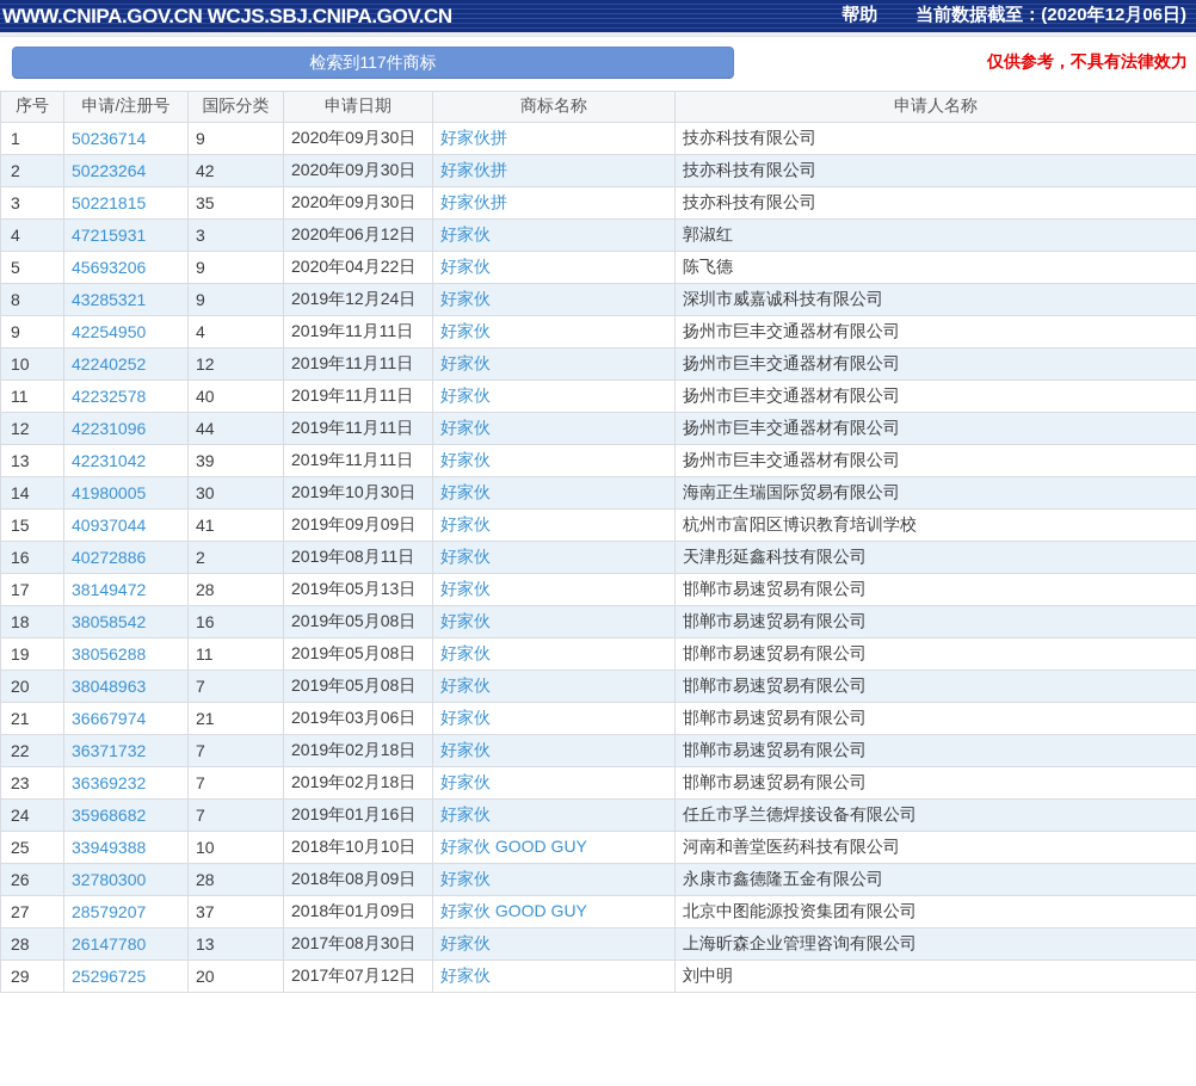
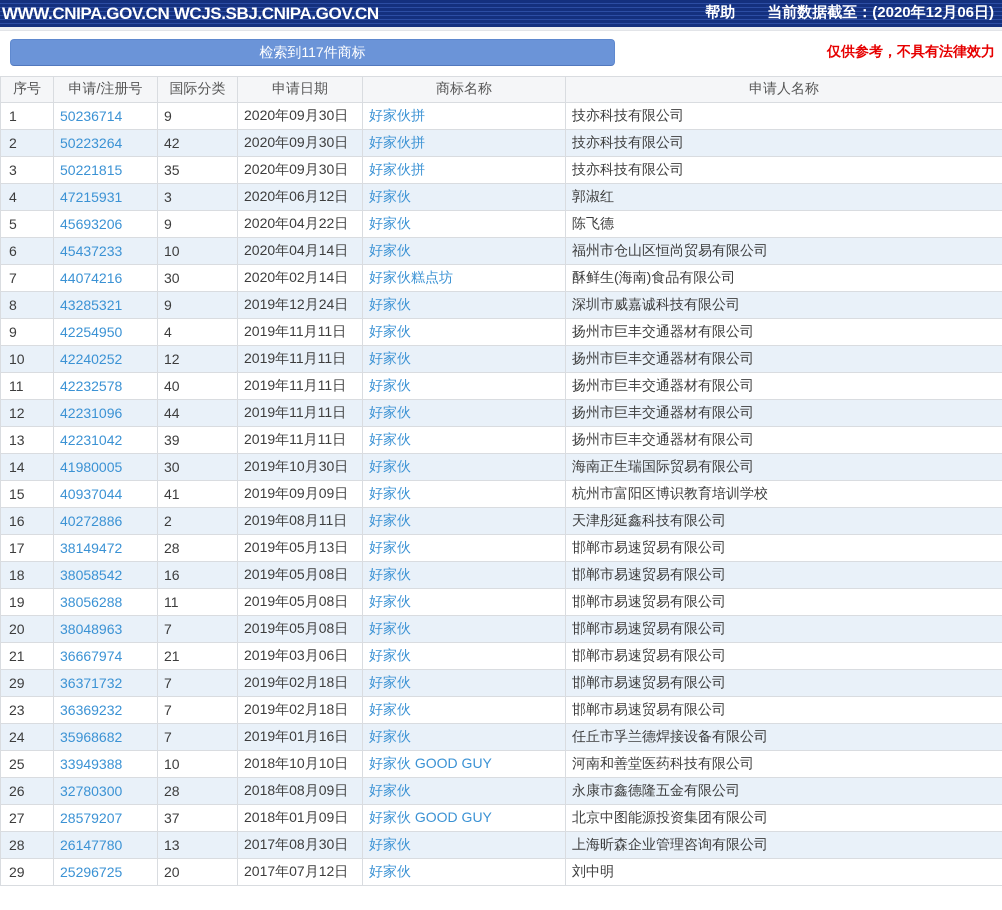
  WWW.CNIPA.GOV.CN WCJS.SBJ.CNIPA.GOV.CN
  帮助
  当前数据截至：(2020年12月06日)
  检索到117件商标
  仅供参考，不具有法律效力
  序号	申请/注册号	国际分类	申请日期	商标名称	申请人名称
  1	50236714	9	2020年09月30日	好家伙拼	技亦科技有限公司
  2	50223264	42	2020年09月30日	好家伙拼	技亦科技有限公司
  3	50221815	35	2020年09月30日	好家伙拼	技亦科技有限公司
  4	47215931	3	2020年06月12日	好家伙	郭淑红
  5	45693206	9	2020年04月22日	好家伙	陈飞德
+ 6	45437233	10	2020年04月14日	好家伙	福州市仓山区恒尚贸易有限公司
+ 7	44074216	30	2020年02月14日	好家伙糕点坊	酥鲜生(海南)食品有限公司
  8	43285321	9	2019年12月24日	好家伙	深圳市威嘉诚科技有限公司
  9	42254950	4	2019年11月11日	好家伙	扬州市巨丰交通器材有限公司
  10	42240252	12	2019年11月11日	好家伙	扬州市巨丰交通器材有限公司
  11	42232578	40	2019年11月11日	好家伙	扬州市巨丰交通器材有限公司
  12	42231096	44	2019年11月11日	好家伙	扬州市巨丰交通器材有限公司
  13	42231042	39	2019年11月11日	好家伙	扬州市巨丰交通器材有限公司
  14	41980005	30	2019年10月30日	好家伙	海南正生瑞国际贸易有限公司
  15	40937044	41	2019年09月09日	好家伙	杭州市富阳区博识教育培训学校
  16	40272886	2	2019年08月11日	好家伙	天津彤延鑫科技有限公司
  17	38149472	28	2019年05月13日	好家伙	邯郸市易速贸易有限公司
  18	38058542	16	2019年05月08日	好家伙	邯郸市易速贸易有限公司
  19	38056288	11	2019年05月08日	好家伙	邯郸市易速贸易有限公司
  20	38048963	7	2019年05月08日	好家伙	邯郸市易速贸易有限公司
  21	36667974	21	2019年03月06日	好家伙	邯郸市易速贸易有限公司
- 22	36371732	7	2019年02月18日	好家伙	邯郸市易速贸易有限公司
+ 29	36371732	7	2019年02月18日	好家伙	邯郸市易速贸易有限公司
  23	36369232	7	2019年02月18日	好家伙	邯郸市易速贸易有限公司
  24	35968682	7	2019年01月16日	好家伙	任丘市孚兰德焊接设备有限公司
  25	33949388	10	2018年10月10日	好家伙 GOOD GUY	河南和善堂医药科技有限公司
  26	32780300	28	2018年08月09日	好家伙	永康市鑫德隆五金有限公司
  27	28579207	37	2018年01月09日	好家伙 GOOD GUY	北京中图能源投资集团有限公司
  28	26147780	13	2017年08月30日	好家伙	上海昕森企业管理咨询有限公司
  29	25296725	20	2017年07月12日	好家伙	刘中明
